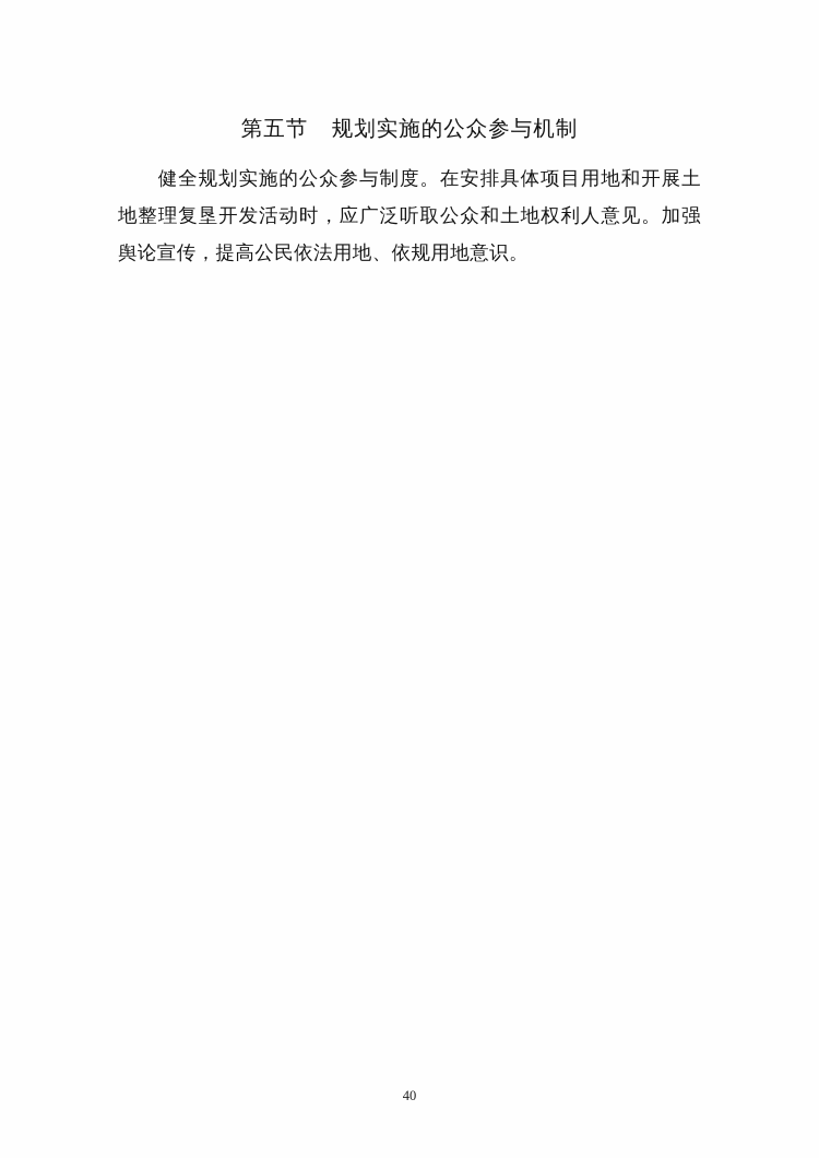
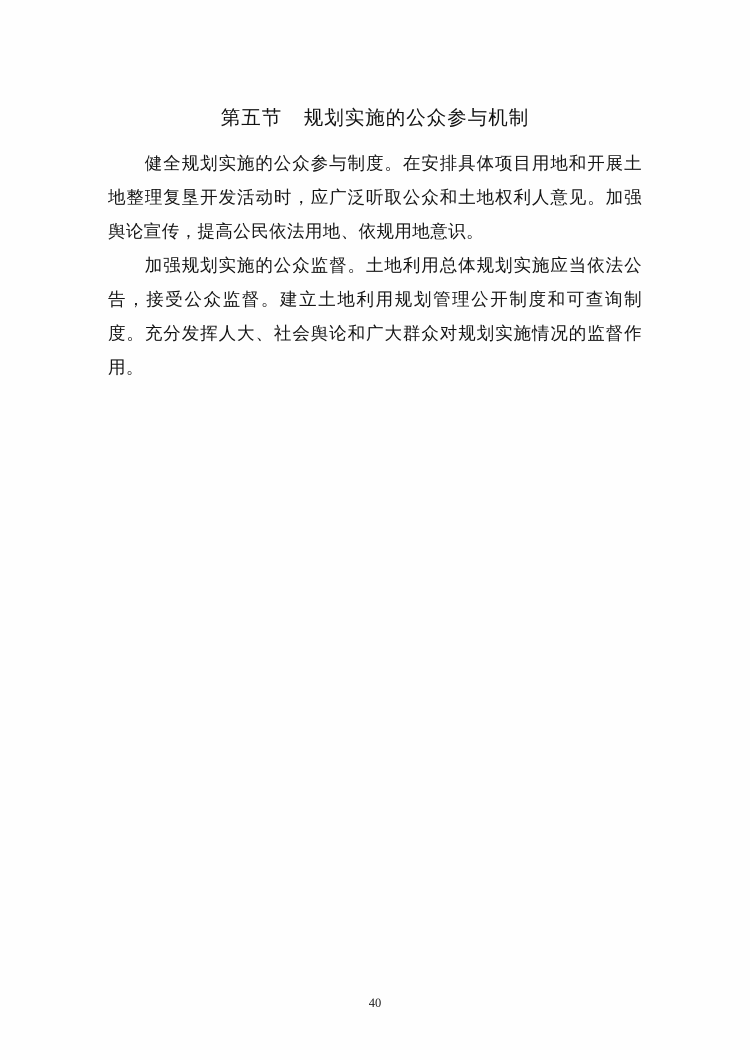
  第五节 规划实施的公众参与机制
  健全规划实施的公众参与制度。在安排具体项目用地和开展土地整理复垦开发活动时，应广泛听取公众和土地权利人意见。加强舆论宣传，提高公民依法用地、依规用地意识。
+ 加强规划实施的公众监督。土地利用总体规划实施应当依法公告，接受公众监督。建立土地利用规划管理公开制度和可查询制度。充分发挥人大、社会舆论和广大群众对规划实施情况的监督作用。
  40
